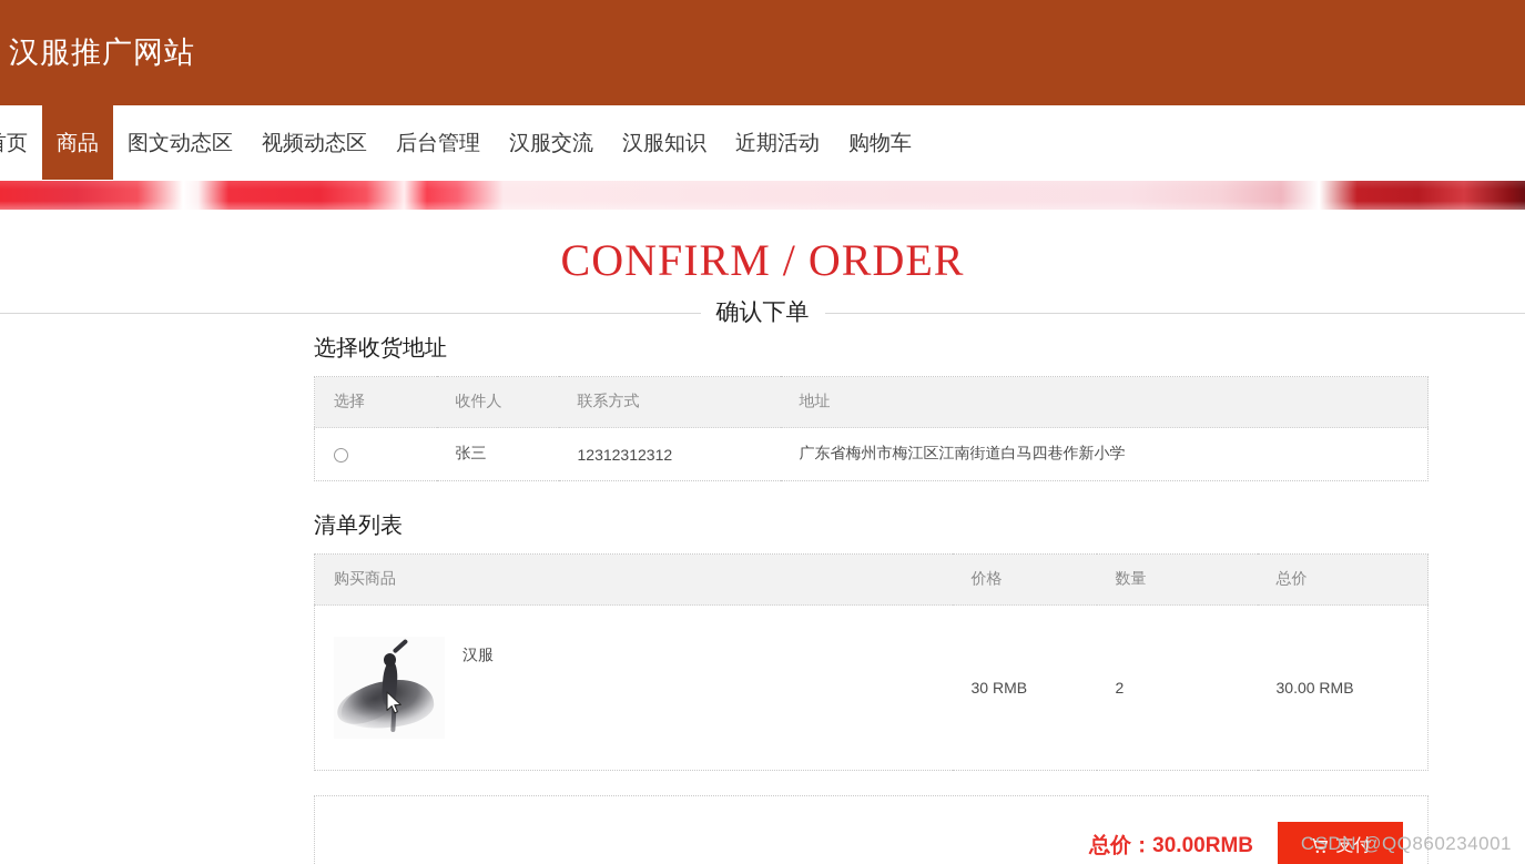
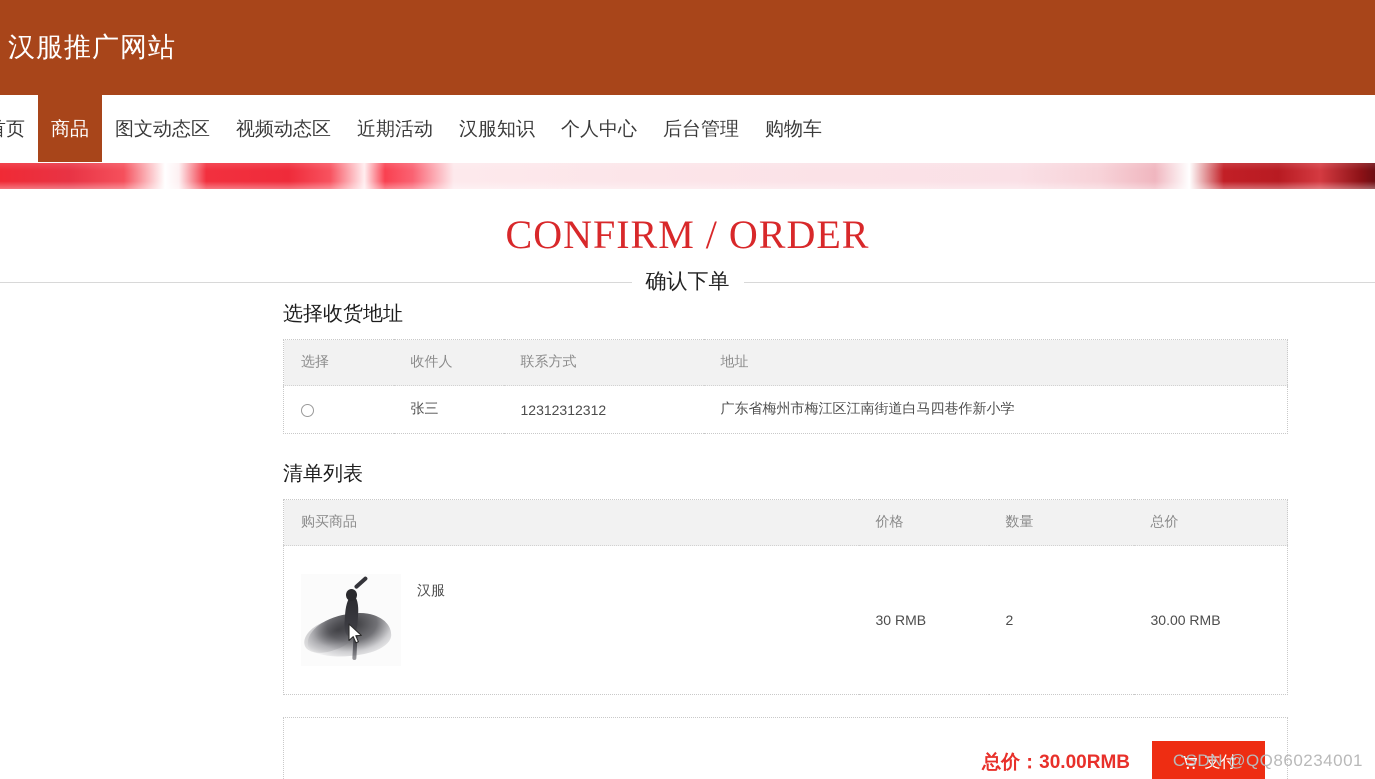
  汉服推广网站
  商品
  图文动态区
  视频动态区
- 后台管理
+ 近期活动
- 汉服交流
  汉服知识
+ 个人中心
- 近期活动
+ 后台管理
  购物车
  CONFIRM / ORDER
  确认下单
  选择收货地址
  选择	收件人	联系方式	地址
  	张三	12312312312	广东省梅州市梅江区江南街道白马四巷作新小学
  清单列表
  购买商品	价格	数量	总价
  汉服	30 RMB	2	30.00 RMB
  总价：30.00RMB
  支付
  CSDN @QQ860234001
